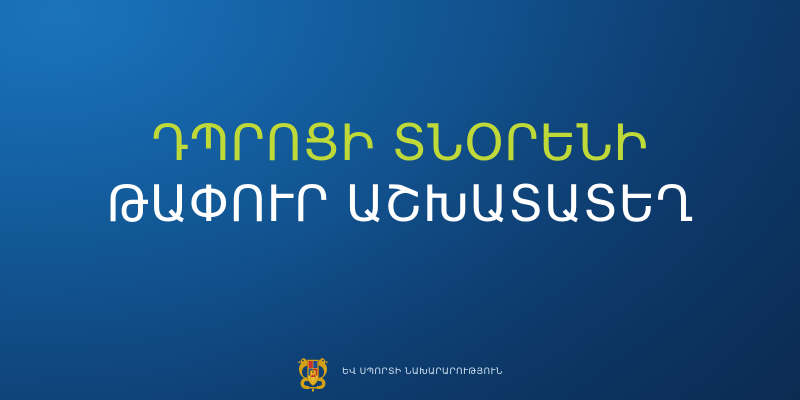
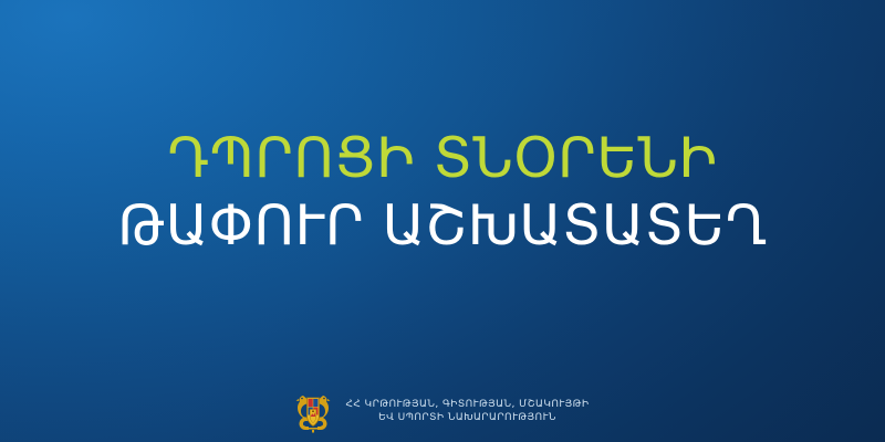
  ԴՊՐՈՑԻ ՏՆՕՐԵՆԻ
  ԹԱՓՈՒՐ ԱՇԽԱՏԱՏԵՂ
+ ՀՀ ԿՐԹՈՒԹՅԱՆ, ԳԻՏՈՒԹՅԱՆ, ՄՇԱԿՈՒՅԹԻ
  ԵՎ ՍՊՈՐՏԻ ՆԱԽԱՐԱՐՈՒԹՅՈՒՆ
